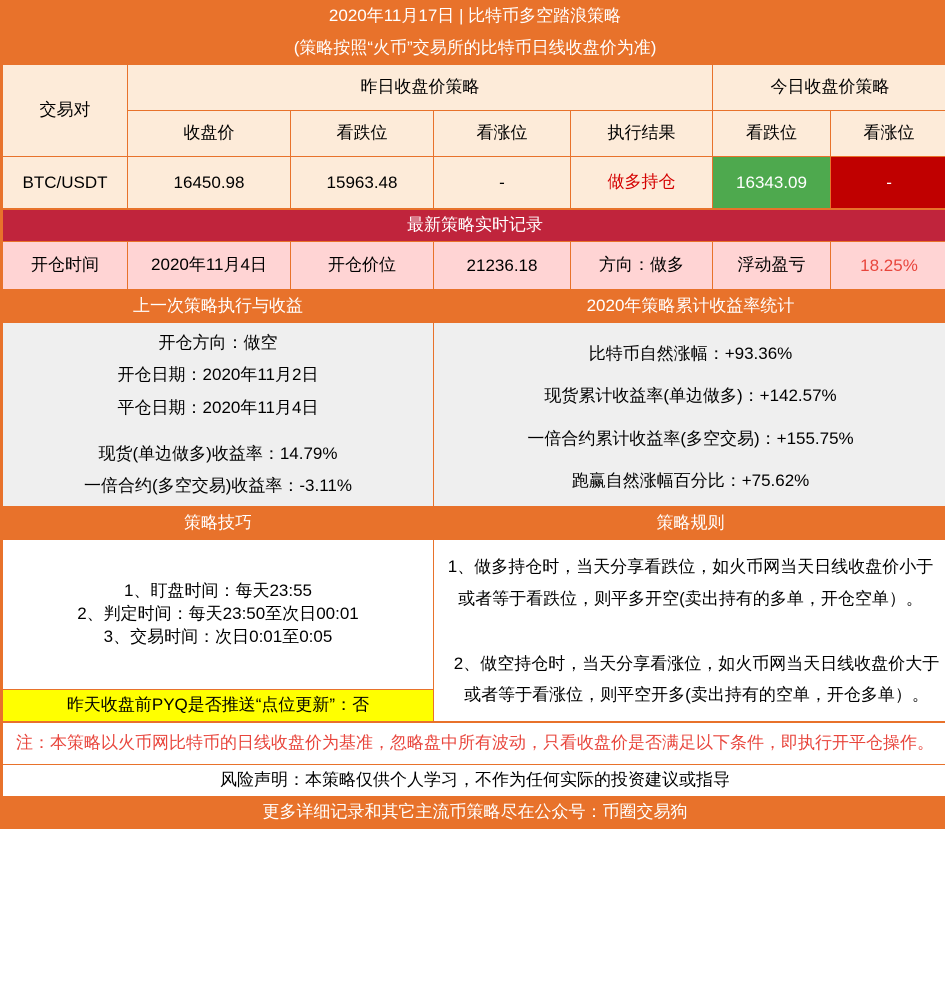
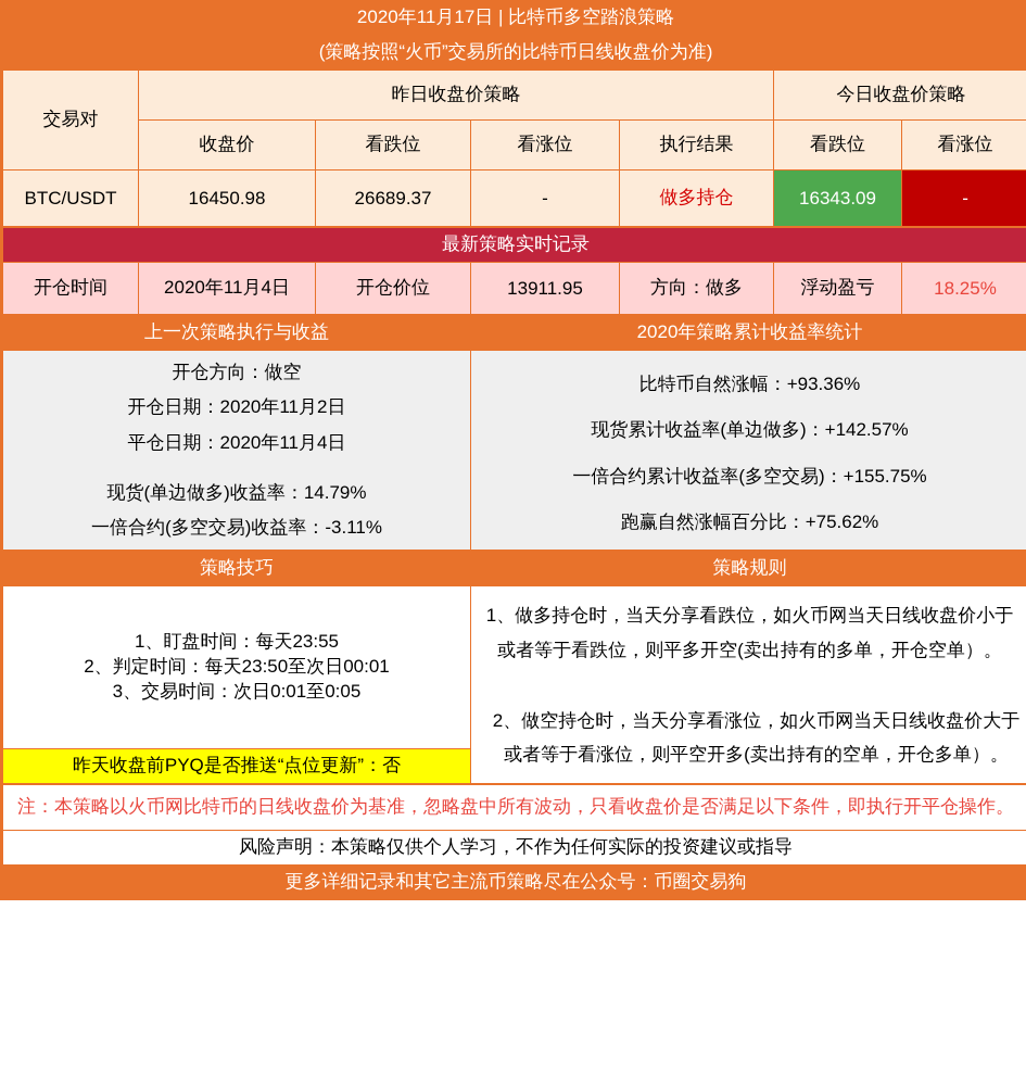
  2020年11月17日 | 比特币多空踏浪策略
  (策略按照“火币”交易所的比特币日线收盘价为准)
  交易对	昨日收盘价策略	今日收盘价策略
  收盘价	看跌位	看涨位	执行结果	看跌位	看涨位
- BTC/USDT	16450.98	15963.48	-	做多持仓	16343.09	-
+ BTC/USDT	16450.98	26689.37	-	做多持仓	16343.09	-
  最新策略实时记录
- 开仓时间	2020年11月4日	开仓价位	21236.18	方向：做多	浮动盈亏	18.25%
+ 开仓时间	2020年11月4日	开仓价位	13911.95	方向：做多	浮动盈亏	18.25%
  上一次策略执行与收益	2020年策略累计收益率统计
  开仓方向：做空 开仓日期：2020年11月2日 平仓日期：2020年11月4日 现货(单边做多)收益率：14.79% 一倍合约(多空交易)收益率：-3.11%	比特币自然涨幅：+93.36% 现货累计收益率(单边做多)：+142.57% 一倍合约累计收益率(多空交易)：+155.75% 跑赢自然涨幅百分比：+75.62%
  策略技巧	策略规则
  1、盯盘时间：每天23:55 2、判定时间：每天23:50至次日00:01 3、交易时间：次日0:01至0:05	1、做多持仓时，当天分享看跌位，如火币网当天日线收盘价小于或者等于看跌位，则平多开空(卖出持有的多单，开仓空单）。 2、做空持仓时，当天分享看涨位，如火币网当天日线收盘价大于或者等于看涨位，则平空开多(卖出持有的空单，开仓多单）。
  昨天收盘前PYQ是否推送“点位更新”：否
  注：本策略以火币网比特币的日线收盘价为基准，忽略盘中所有波动，只看收盘价是否满足以下条件，即执行开平仓操作。
  风险声明：本策略仅供个人学习，不作为任何实际的投资建议或指导
  更多详细记录和其它主流币策略尽在公众号：币圈交易狗
